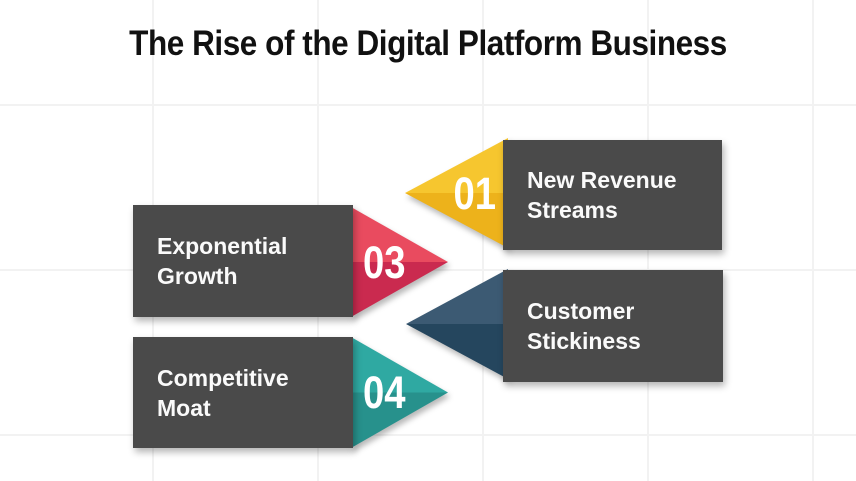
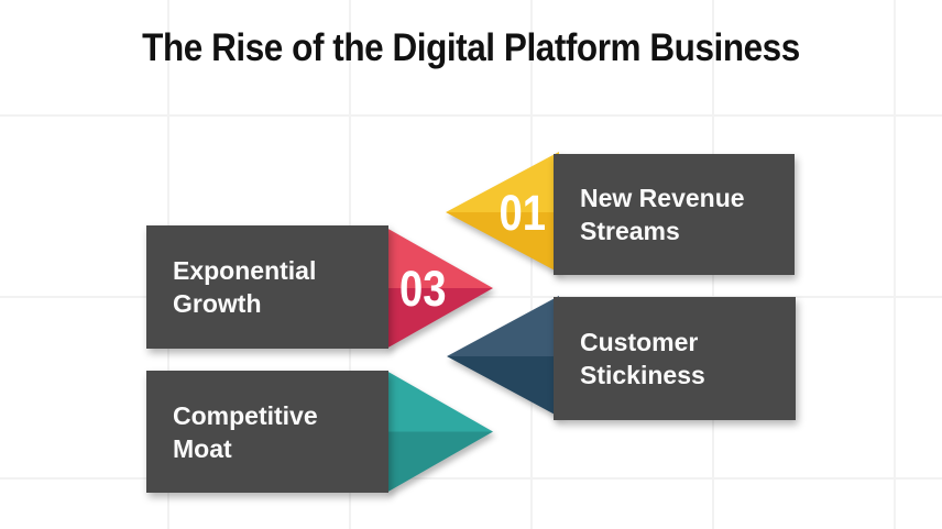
  The Rise of the Digital Platform Business
  01
  New Revenue Streams
  Customer Stickiness
  Exponential Growth
  03
  Competitive Moat
- 04
